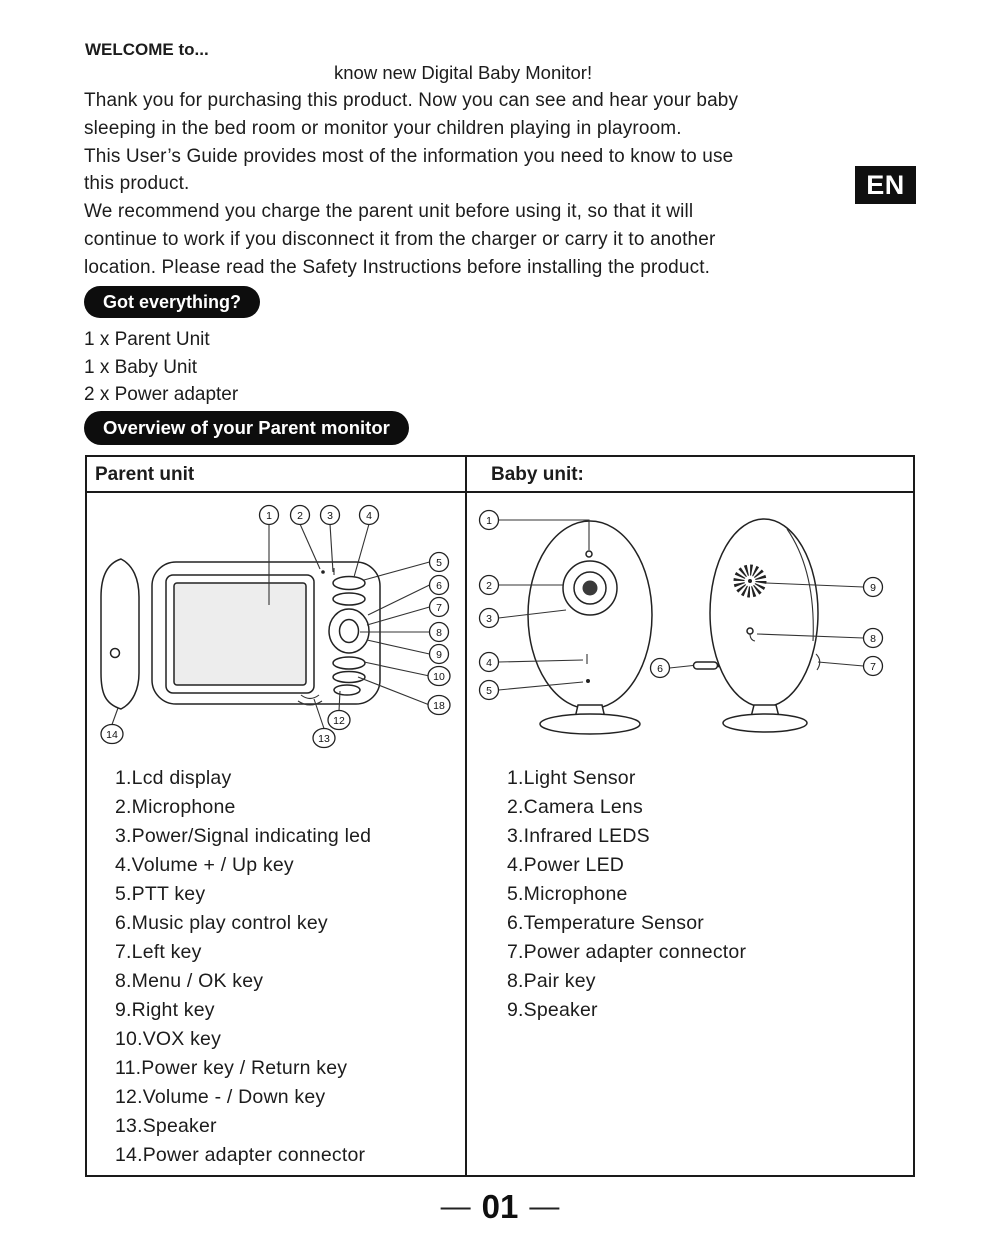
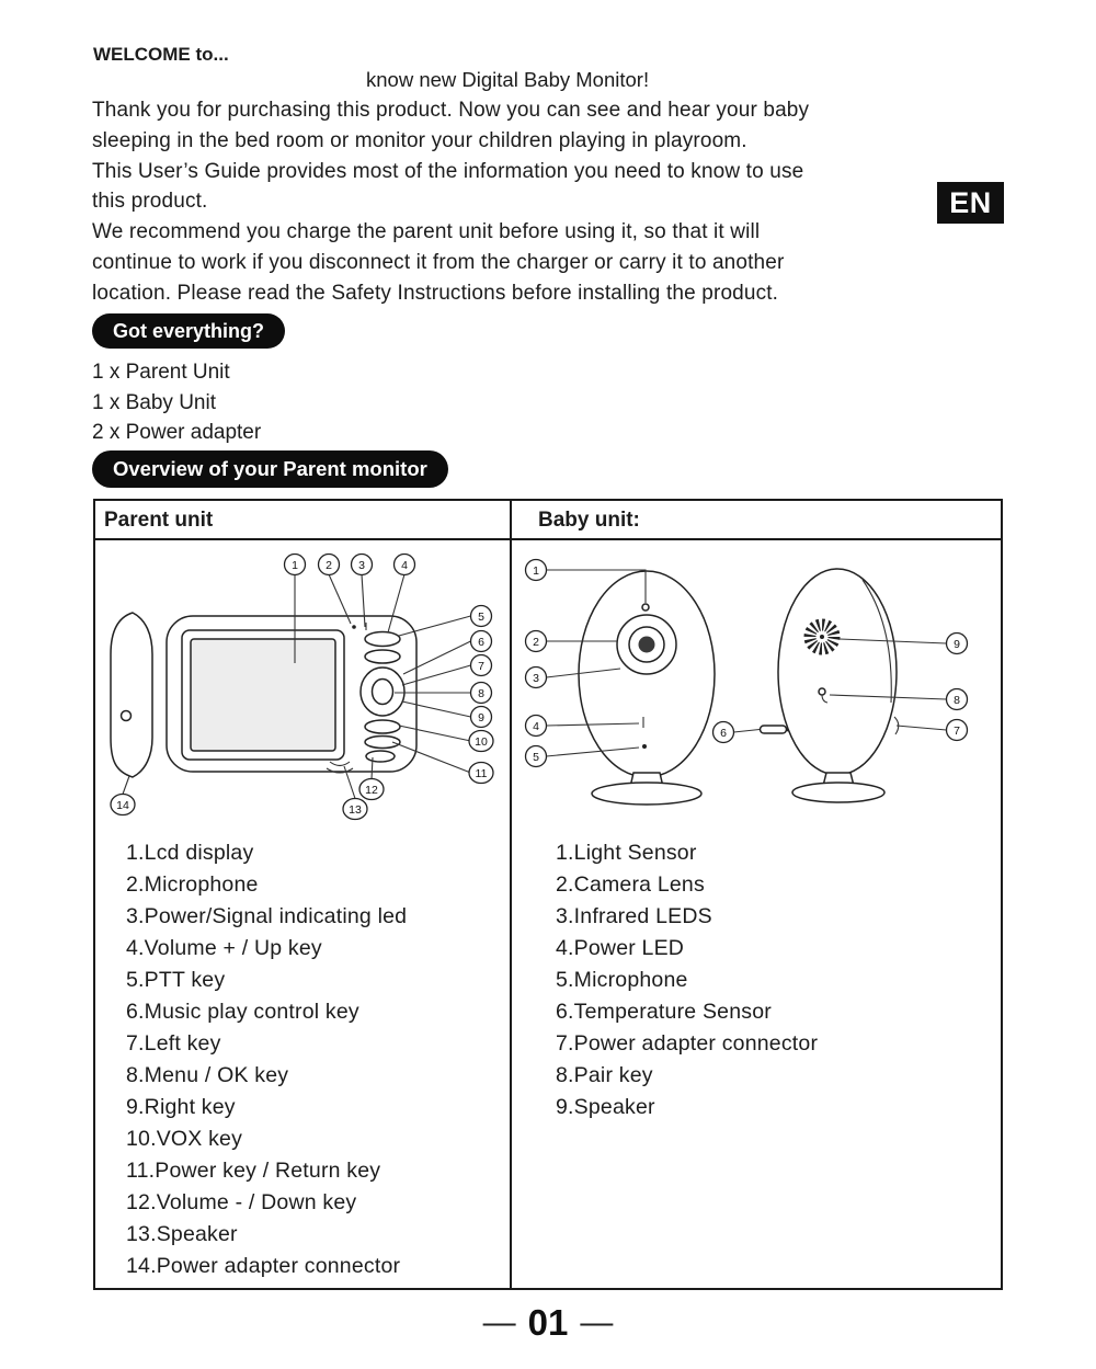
  WELCOME to...
  know new Digital Baby Monitor!
  Thank you for purchasing this product. Now you can see and hear your baby
  sleeping in the bed room or monitor your children playing in playroom.
  This User’s Guide provides most of the information you need to know to use
  this product.
  We recommend you charge the parent unit before using it, so that it will
  continue to work if you disconnect it from the charger or carry it to another
  location. Please read the Safety Instructions before installing the product.
  EN
  Got everything?
  1 x Parent Unit
  1 x Baby Unit
  2 x Power adapter
  Overview of your Parent monitor
  Parent unit
  1
  2
  3
  4
  5
  6
  7
  8
  9
  10
- 18
+ 11
  12
  13
  14
  1.Lcd display
  2.Microphone
  3.Power/Signal indicating led
  4.Volume + / Up key
  5.PTT key
  6.Music play control key
  7.Left key
  8.Menu / OK key
  9.Right key
  10.VOX key
  11.Power key / Return key
  12.Volume - / Down key
  13.Speaker
  14.Power adapter connector
  Baby unit:
  1
  2
  3
  4
  5
  6
  7
  8
  9
  1.Light Sensor
  2.Camera Lens
  3.Infrared LEDS
  4.Power LED
  5.Microphone
  6.Temperature Sensor
  7.Power adapter connector
  8.Pair key
  9.Speaker
  —
  01
  —
